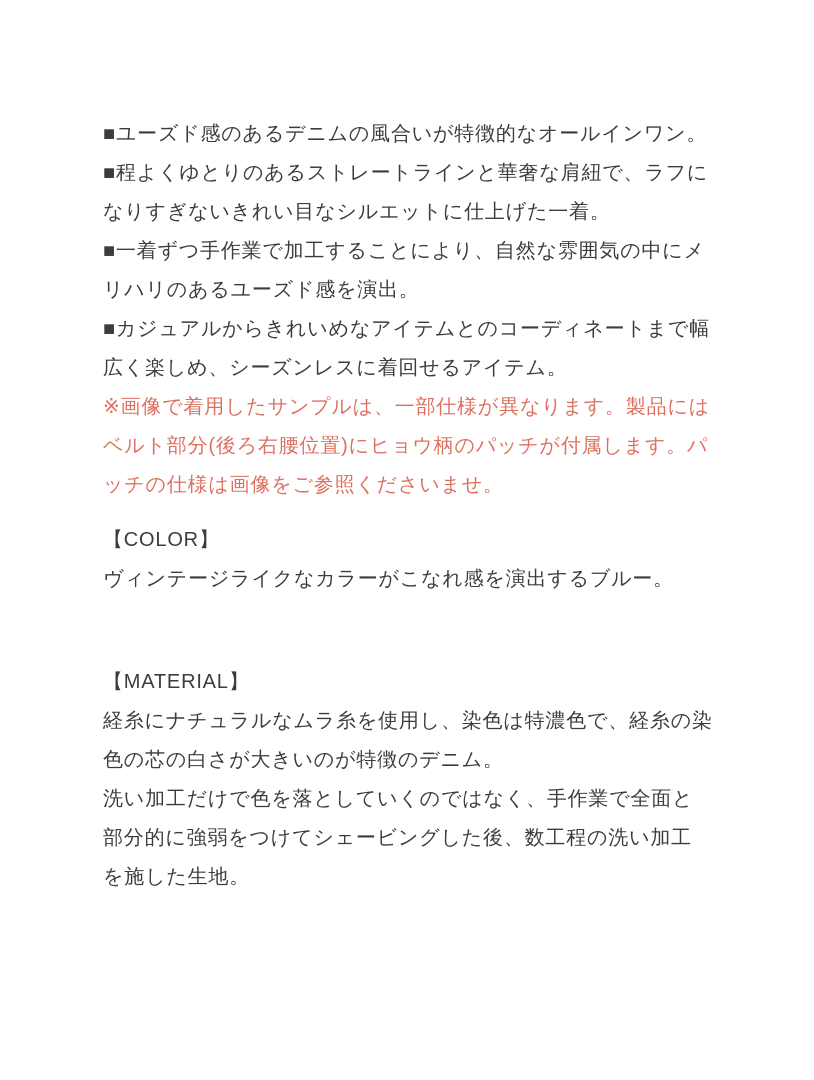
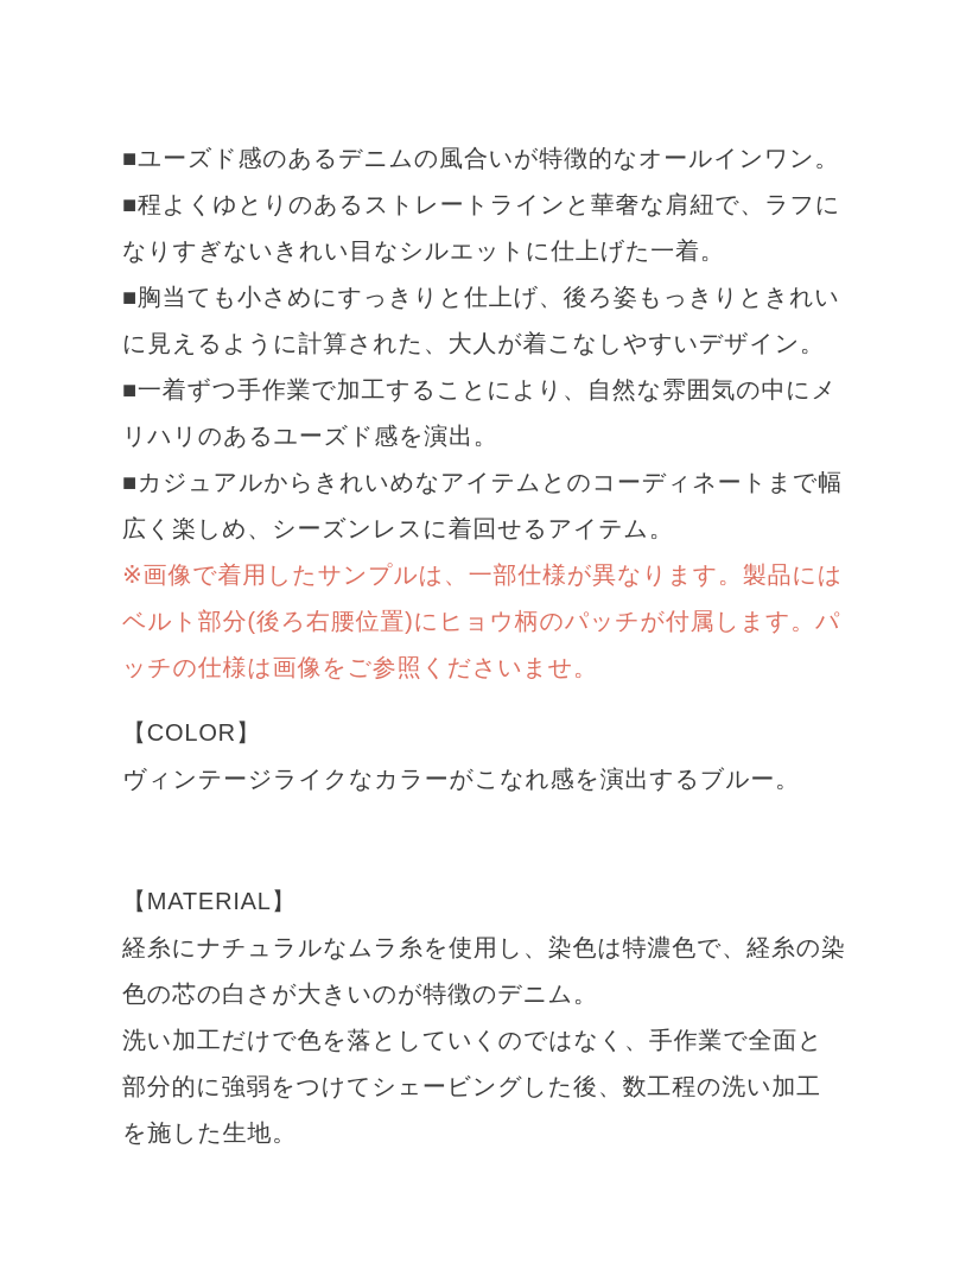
  ■ユーズド感のあるデニムの風合いが特徴的なオールインワン。
  ■程よくゆとりのあるストレートラインと華奢な肩紐で、ラフになりすぎないきれい目なシルエットに仕上げた一着。
+ ■胸当ても小さめにすっきりと仕上げ、後ろ姿もっきりときれいに見えるように計算された、大人が着こなしやすいデザイン。
  ■一着ずつ手作業で加工することにより、自然な雰囲気の中にメリハリのあるユーズド感を演出。
  ■カジュアルからきれいめなアイテムとのコーディネートまで幅広く楽しめ、シーズンレスに着回せるアイテム。
  ※画像で着用したサンプルは、一部仕様が異なります。製品にはベルト部分(後ろ右腰位置)にヒョウ柄のパッチが付属します。パッチの仕様は画像をご参照くださいませ。
  【COLOR】
  ヴィンテージライクなカラーがこなれ感を演出するブルー。
  【MATERIAL】
  経糸にナチュラルなムラ糸を使用し、染色は特濃色で、経糸の染色の芯の白さが大きいのが特徴のデニム。
  洗い加工だけで色を落としていくのではなく、手作業で全面と部分的に強弱をつけてシェービングした後、数工程の洗い加工を施した生地。
